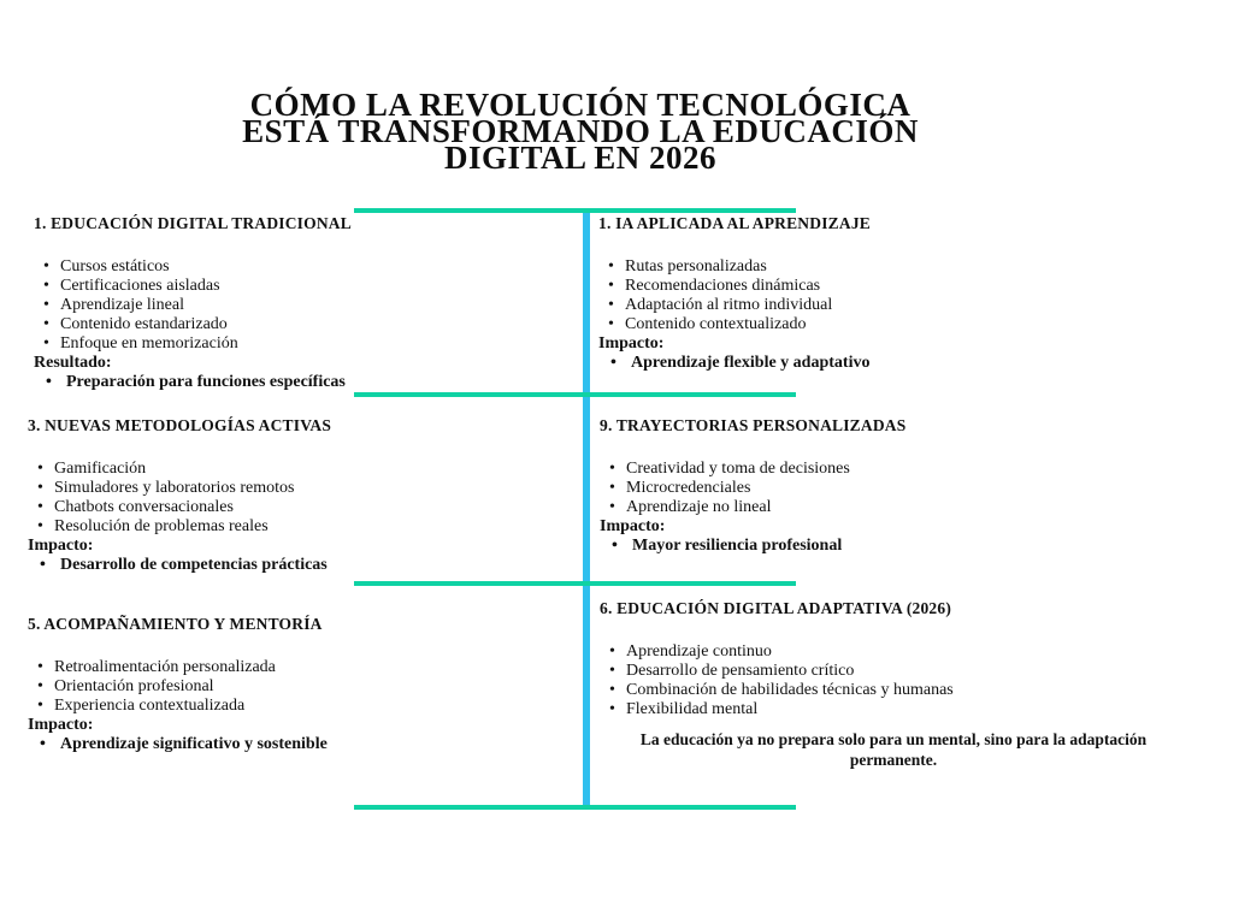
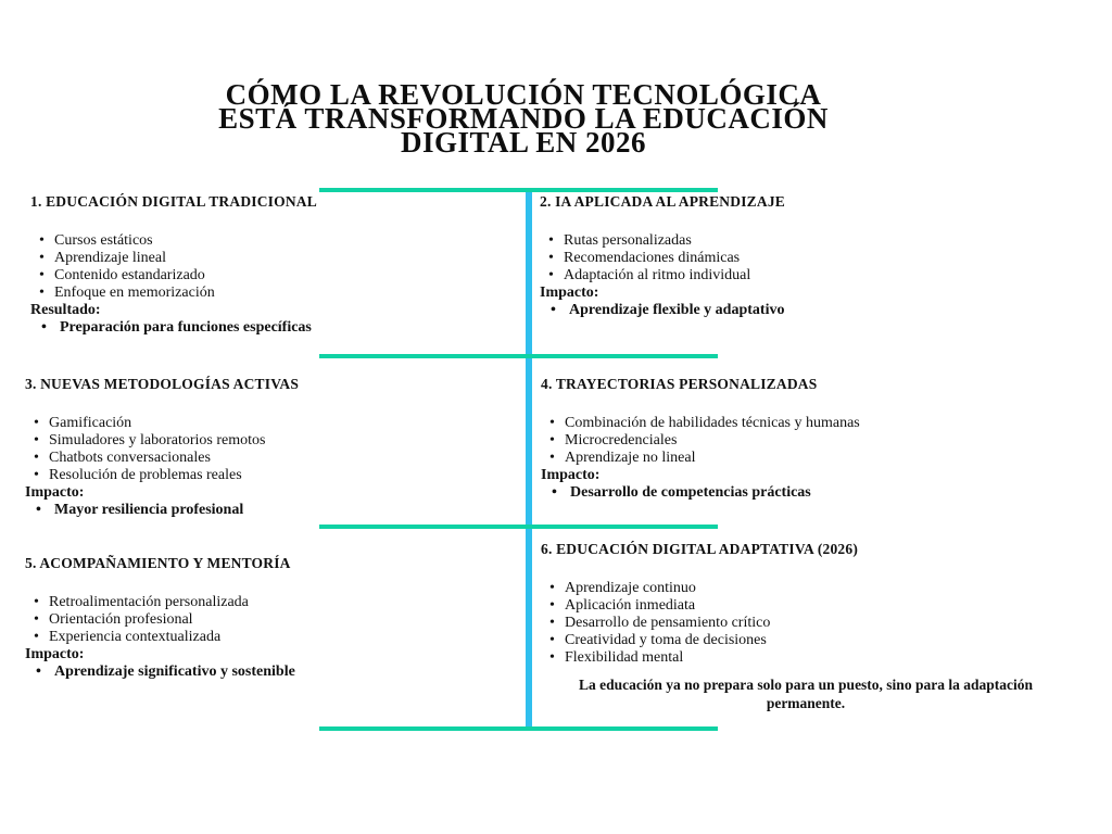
  CÓMO LA REVOLUCIÓN TECNOLÓGICA
  ESTÁ TRANSFORMANDO LA EDUCACIÓN
  DIGITAL EN 2026
  1. EDUCACIÓN DIGITAL TRADICIONAL
  Cursos estáticos
- Certificaciones aisladas
  Aprendizaje lineal
  Contenido estandarizado
  Enfoque en memorización
  Resultado:
  Preparación para funciones específicas
- 1. IA APLICADA AL APRENDIZAJE
+ 2. IA APLICADA AL APRENDIZAJE
  Rutas personalizadas
  Recomendaciones dinámicas
  Adaptación al ritmo individual
- Contenido contextualizado
  Impacto:
  Aprendizaje flexible y adaptativo
  3. NUEVAS METODOLOGÍAS ACTIVAS
  Gamificación
  Simuladores y laboratorios remotos
  Chatbots conversacionales
  Resolución de problemas reales
  Impacto:
- Desarrollo de competencias prácticas
+ Mayor resiliencia profesional
- 9. TRAYECTORIAS PERSONALIZADAS
+ 4. TRAYECTORIAS PERSONALIZADAS
- Creatividad y toma de decisiones
+ Combinación de habilidades técnicas y humanas
  Microcredenciales
  Aprendizaje no lineal
  Impacto:
- Mayor resiliencia profesional
+ Desarrollo de competencias prácticas
  5. ACOMPAÑAMIENTO Y MENTORÍA
  Retroalimentación personalizada
  Orientación profesional
  Experiencia contextualizada
  Impacto:
  Aprendizaje significativo y sostenible
  6. EDUCACIÓN DIGITAL ADAPTATIVA (2026)
  Aprendizaje continuo
+ Aplicación inmediata
  Desarrollo de pensamiento crítico
- Combinación de habilidades técnicas y humanas
+ Creatividad y toma de decisiones
  Flexibilidad mental
- La educación ya no prepara solo para un mental, sino para la adaptación permanente.
+ La educación ya no prepara solo para un puesto, sino para la adaptación permanente.
